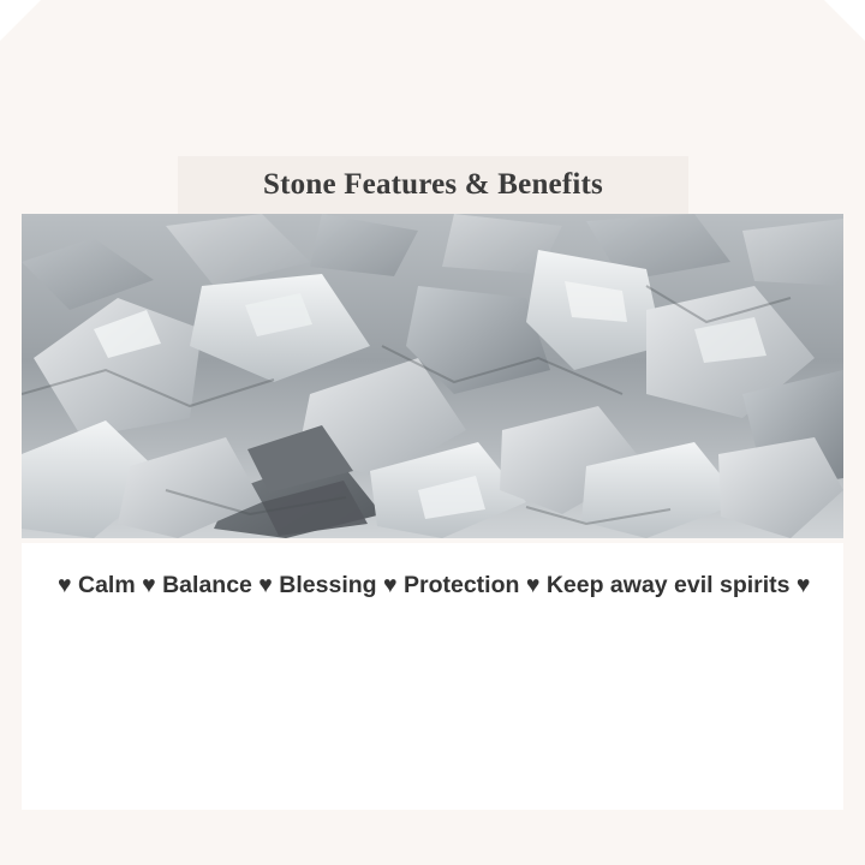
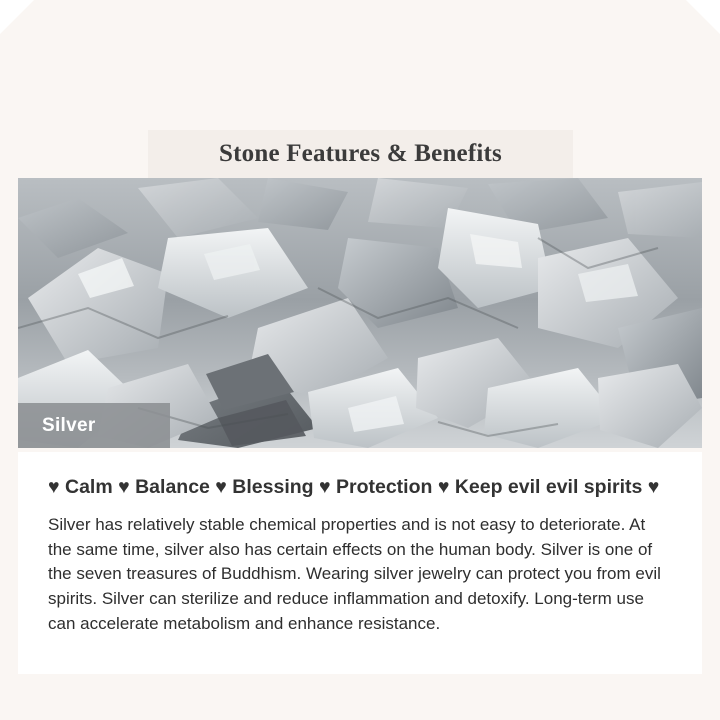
  Stone Features & Benefits
+ Silver
- ♥ Calm ♥ Balance ♥ Blessing ♥ Protection ♥ Keep away evil spirits ♥
+ ♥ Calm ♥ Balance ♥ Blessing ♥ Protection ♥ Keep evil evil spirits ♥
+ Silver has relatively stable chemical properties and is not easy to deteriorate. At the same time, silver also has certain effects on the human body. Silver is one of the seven treasures of Buddhism. Wearing silver jewelry can protect you from evil spirits. Silver can sterilize and reduce inflammation and detoxify. Long-term use can accelerate metabolism and enhance resistance.
